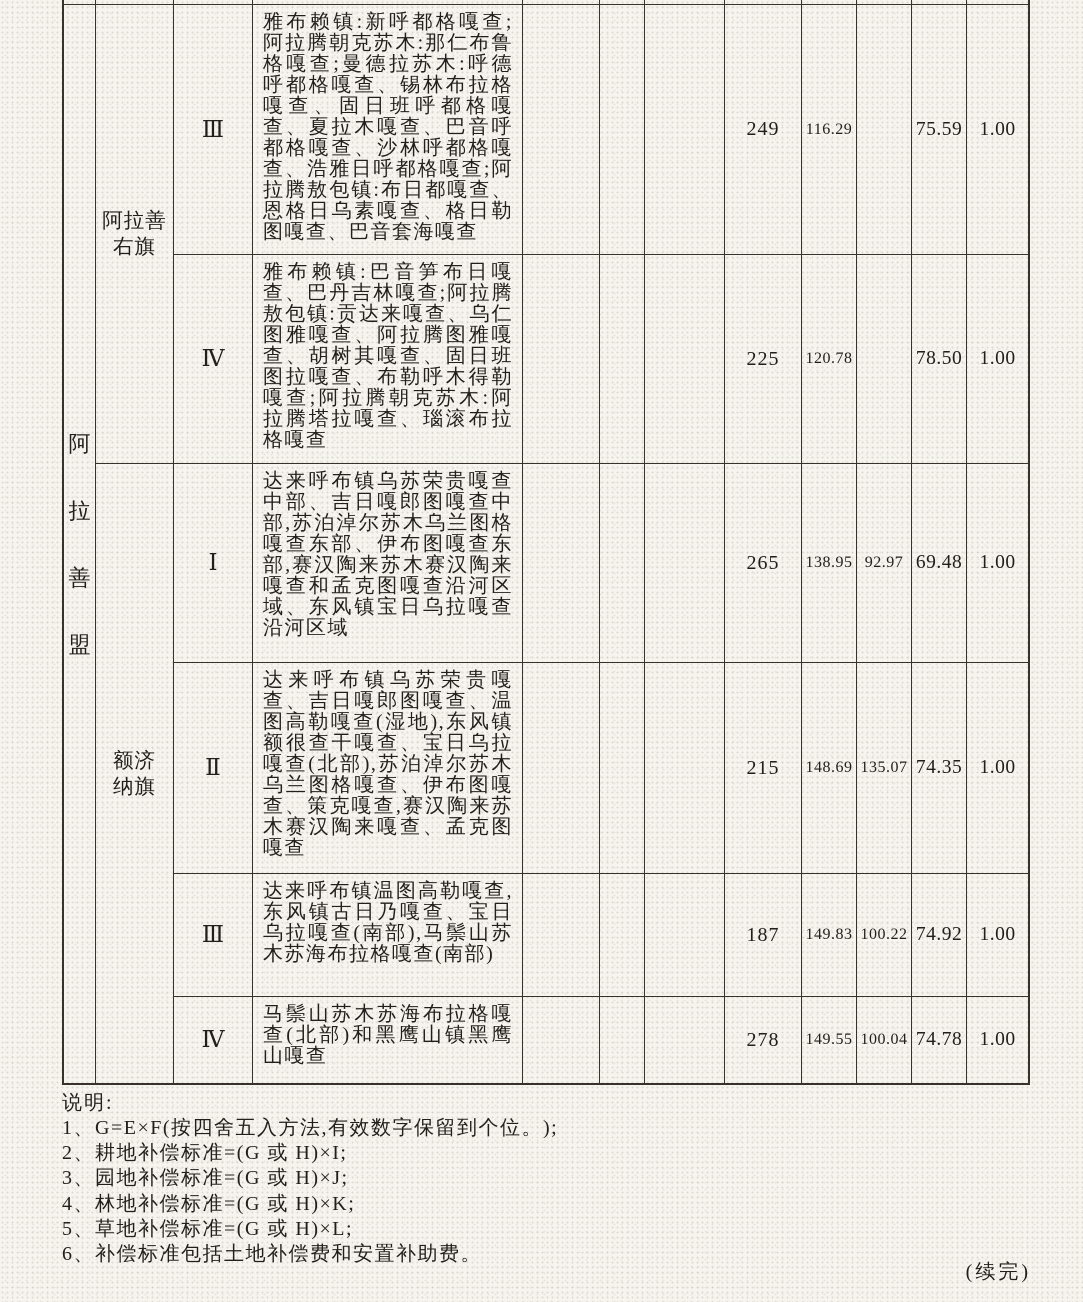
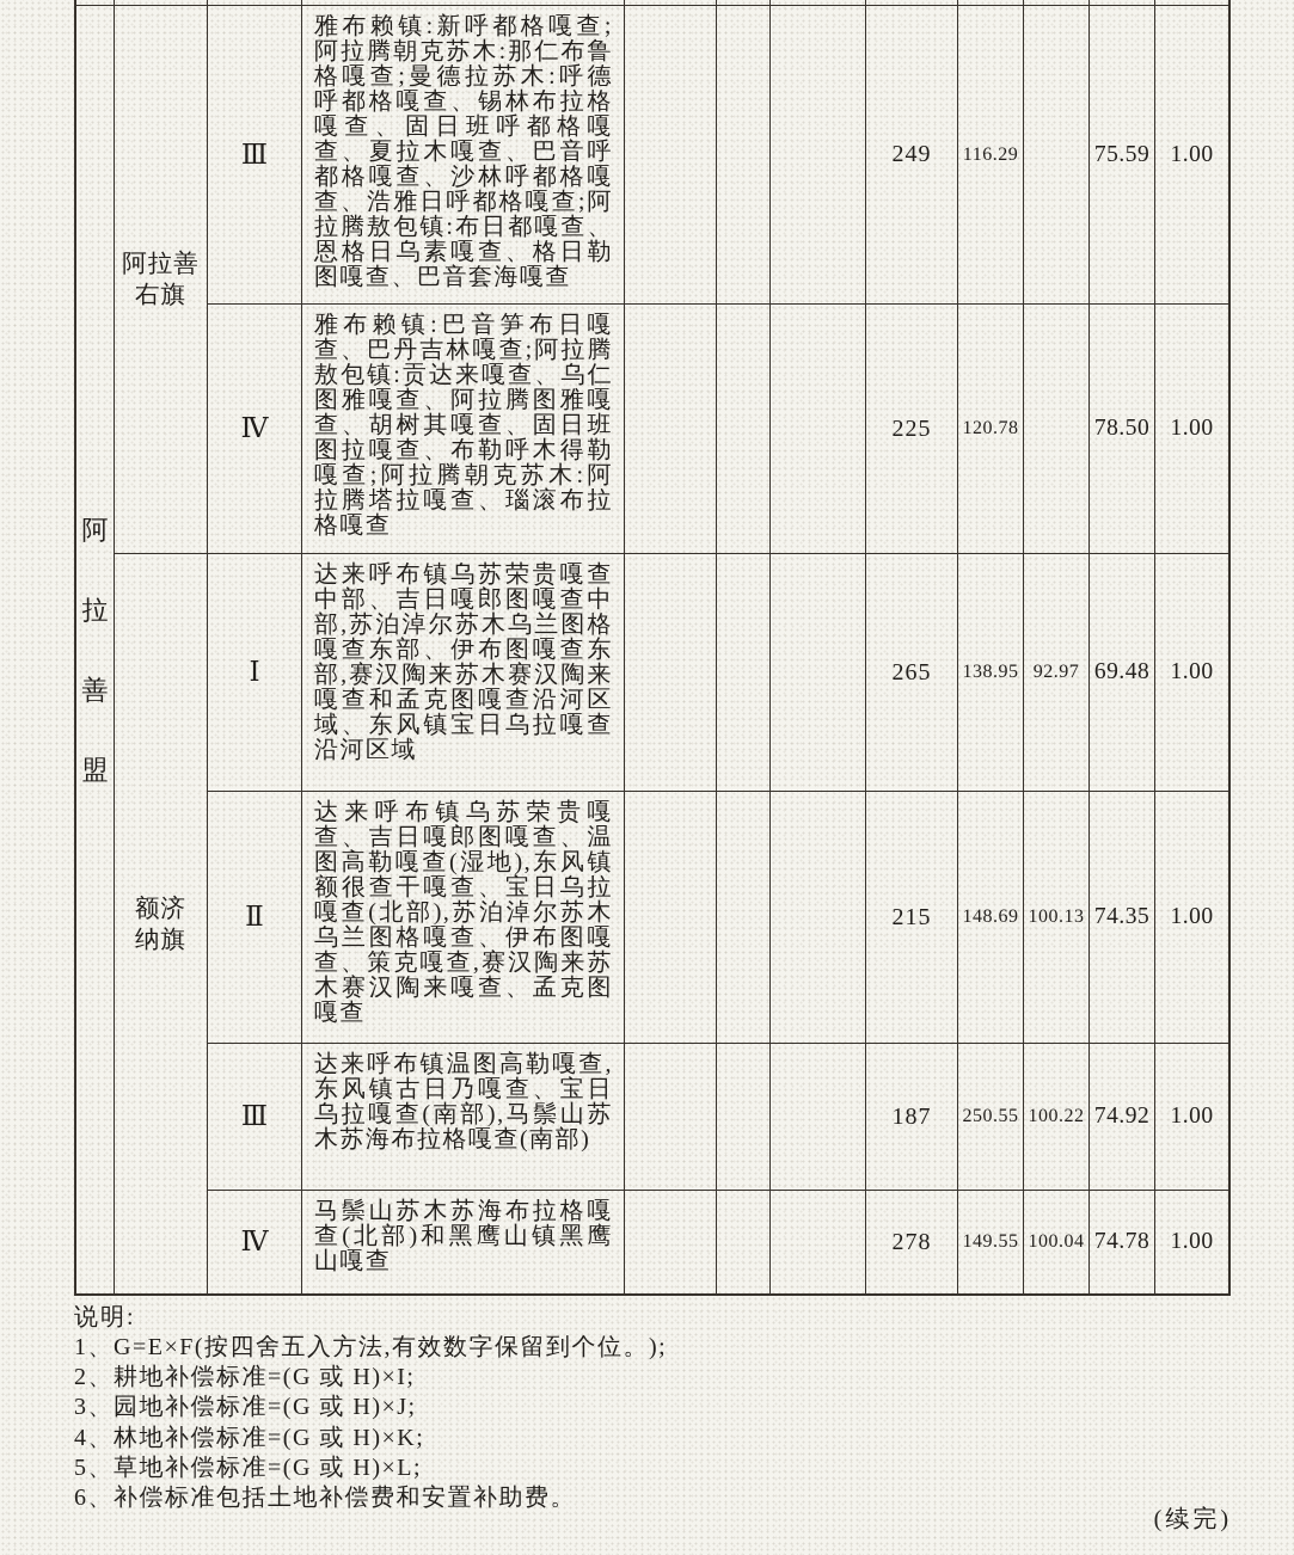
  阿
  拉
  善
  盟
  阿拉善
  右旗
  额济
  纳旗
  Ⅲ
  雅布赖镇:新呼都格嘎查;阿拉腾朝克苏木:那仁布鲁格嘎查;曼德拉苏木:呼德呼都格嘎查、锡林布拉格嘎查、固日班呼都格嘎查、夏拉木嘎查、巴音呼都格嘎查、沙林呼都格嘎查、浩雅日呼都格嘎查;阿拉腾敖包镇:布日都嘎查、恩格日乌素嘎查、格日勒图嘎查、巴音套海嘎查
  249
  116.29
  75.59
  1.00
  Ⅳ
  雅布赖镇:巴音笋布日嘎查、巴丹吉林嘎查;阿拉腾敖包镇:贡达来嘎查、乌仁图雅嘎查、阿拉腾图雅嘎查、胡树其嘎查、固日班图拉嘎查、布勒呼木得勒嘎查;阿拉腾朝克苏木:阿拉腾塔拉嘎查、瑙滚布拉格嘎查
  225
  120.78
  78.50
  1.00
  Ⅰ
  达来呼布镇乌苏荣贵嘎查中部、吉日嘎郎图嘎查中部,苏泊淖尔苏木乌兰图格嘎查东部、伊布图嘎查东部,赛汉陶来苏木赛汉陶来嘎查和孟克图嘎查沿河区域、东风镇宝日乌拉嘎查沿河区域
  265
  138.95
  92.97
  69.48
  1.00
  Ⅱ
  达来呼布镇乌苏荣贵嘎查、吉日嘎郎图嘎查、温图高勒嘎查(湿地),东风镇额很查干嘎查、宝日乌拉嘎查(北部),苏泊淖尔苏木乌兰图格嘎查、伊布图嘎查、策克嘎查,赛汉陶来苏木赛汉陶来嘎查、孟克图嘎查
  215
  148.69
- 135.07
+ 100.13
  74.35
  1.00
  Ⅲ
  达来呼布镇温图高勒嘎查,东风镇古日乃嘎查、宝日乌拉嘎查(南部),马鬃山苏木苏海布拉格嘎查(南部)
  187
- 149.83
+ 250.55
  100.22
  74.92
  1.00
  Ⅳ
  马鬃山苏木苏海布拉格嘎查(北部)和黑鹰山镇黑鹰山嘎查
  278
  149.55
  100.04
  74.78
  1.00
  说明:
  1、G=E×F(按四舍五入方法,有效数字保留到个位。);
  2、耕地补偿标准=(G 或 H)×I;
  3、园地补偿标准=(G 或 H)×J;
  4、林地补偿标准=(G 或 H)×K;
  5、草地补偿标准=(G 或 H)×L;
  6、补偿标准包括土地补偿费和安置补助费。
  (续完)
